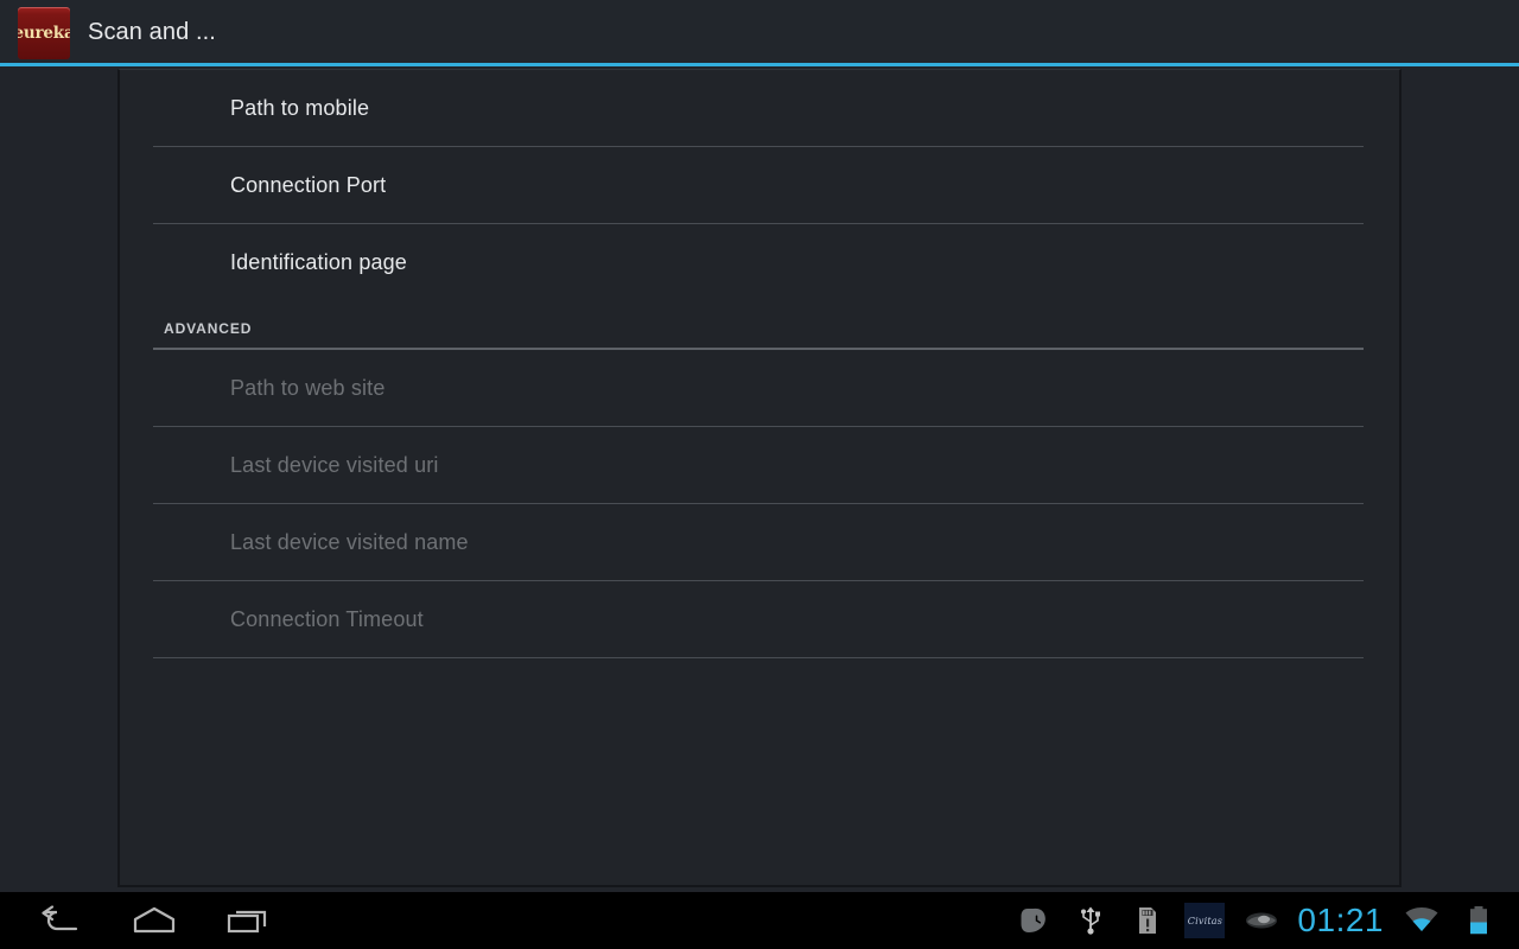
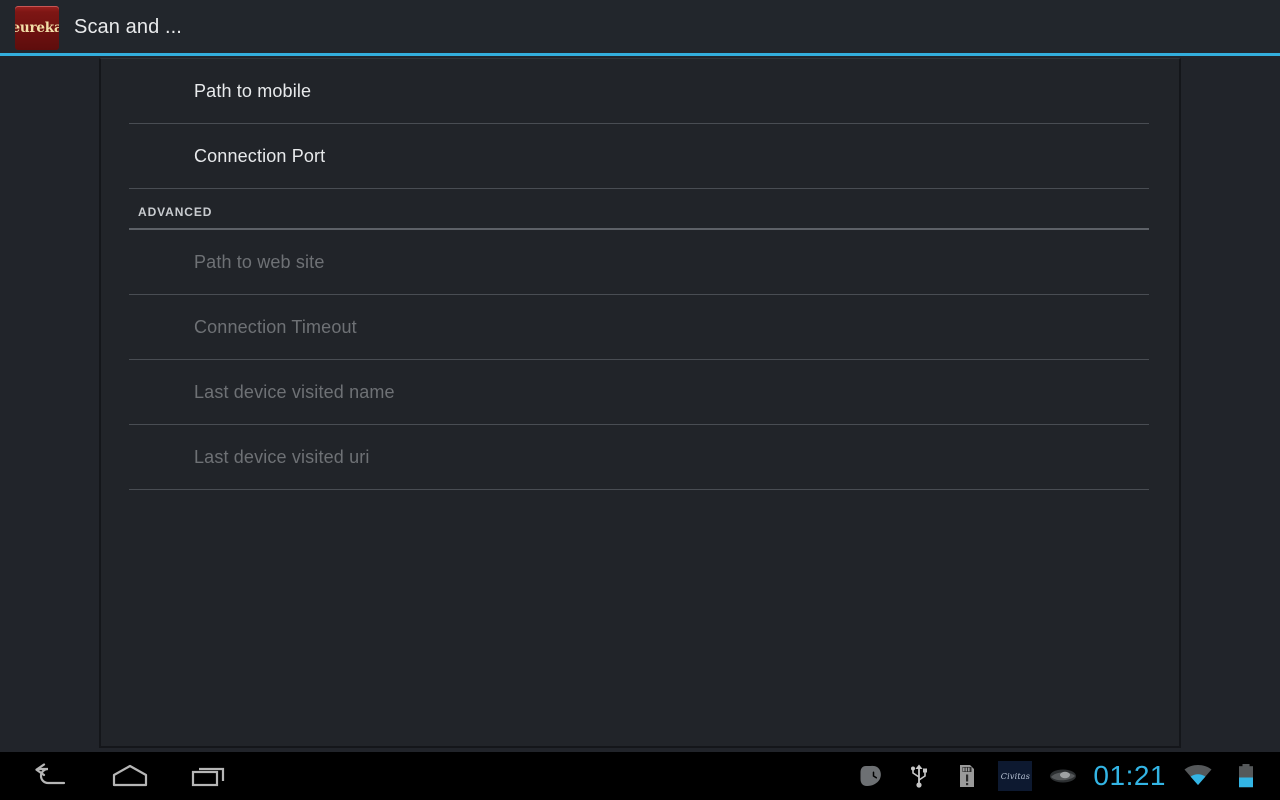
  eureka
  Scan and ...
  Path to mobile
  Connection Port
- Identification page
  ADVANCED
  Path to web site
- Last device visited uri
+ Connection Timeout
  Last device visited name
- Connection Timeout
+ Last device visited uri
  Civitas
  01:21
